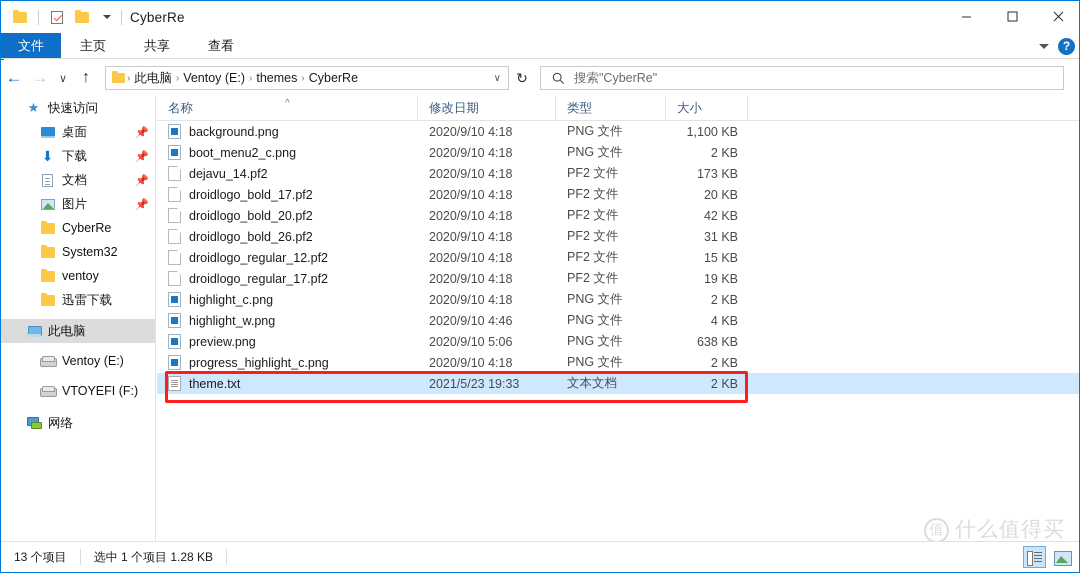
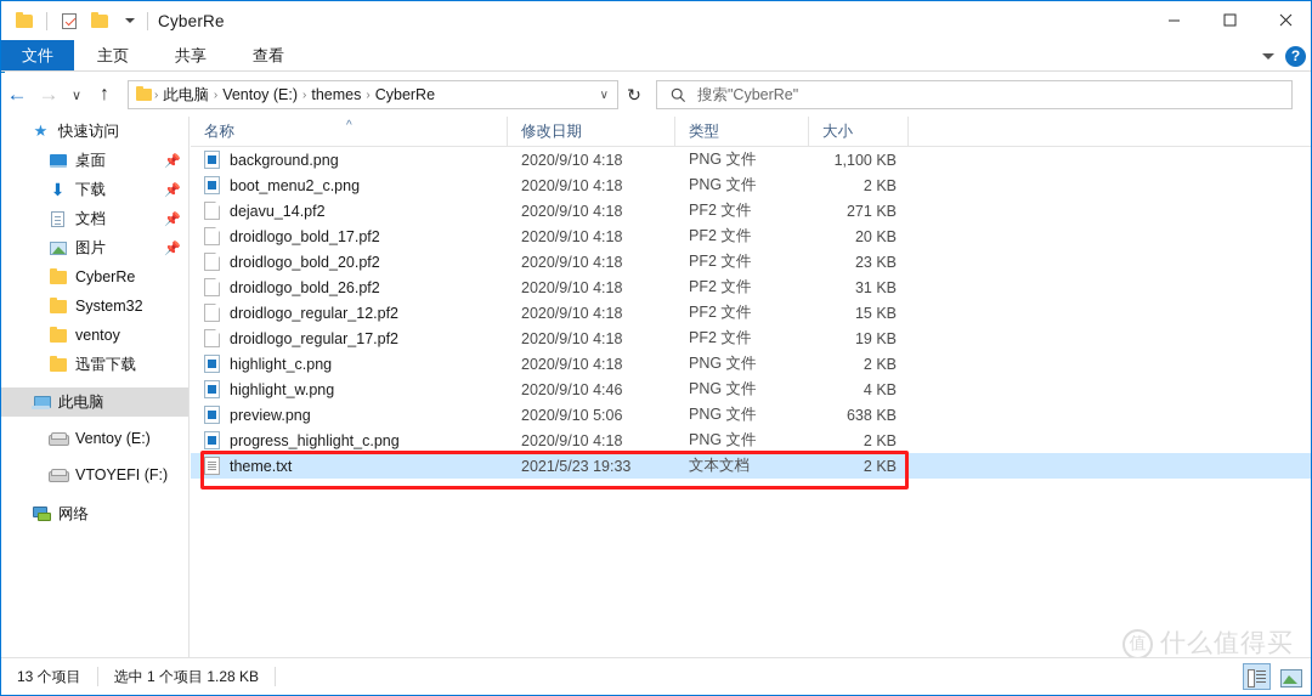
  CyberRe
  文件
  主页
  共享
  查看
  ?
  ←
  →
  ∨
  ↑
  ›
  此电脑
  ›
  Ventoy (E:)
  ›
  themes
  ›
  CyberRe
  ∨
  ↻
  搜索"CyberRe"
  ★
  快速访问
  桌面
  📌
  ⬇
  下载
  📌
  文档
  📌
  图片
  📌
  CyberRe
  System32
  ventoy
  迅雷下载
  此电脑
  Ventoy (E:)
  VTOYEFI (F:)
  网络
  名称
  ^
  修改日期
  类型
  大小
  background.png
  2020/9/10 4:18
  PNG 文件
  1,100 KB
  boot_menu2_c.png
  2020/9/10 4:18
  PNG 文件
  2 KB
  dejavu_14.pf2
  2020/9/10 4:18
  PF2 文件
- 173 KB
+ 271 KB
  droidlogo_bold_17.pf2
  2020/9/10 4:18
  PF2 文件
  20 KB
  droidlogo_bold_20.pf2
  2020/9/10 4:18
  PF2 文件
- 42 KB
+ 23 KB
  droidlogo_bold_26.pf2
  2020/9/10 4:18
  PF2 文件
  31 KB
  droidlogo_regular_12.pf2
  2020/9/10 4:18
  PF2 文件
  15 KB
  droidlogo_regular_17.pf2
  2020/9/10 4:18
  PF2 文件
  19 KB
  highlight_c.png
  2020/9/10 4:18
  PNG 文件
  2 KB
  highlight_w.png
  2020/9/10 4:46
  PNG 文件
  4 KB
  preview.png
  2020/9/10 5:06
  PNG 文件
  638 KB
  progress_highlight_c.png
  2020/9/10 4:18
  PNG 文件
  2 KB
  theme.txt
  2021/5/23 19:33
  文本文档
  2 KB
  值
  什么值得买
  13 个项目
  选中 1 个项目 1.28 KB
